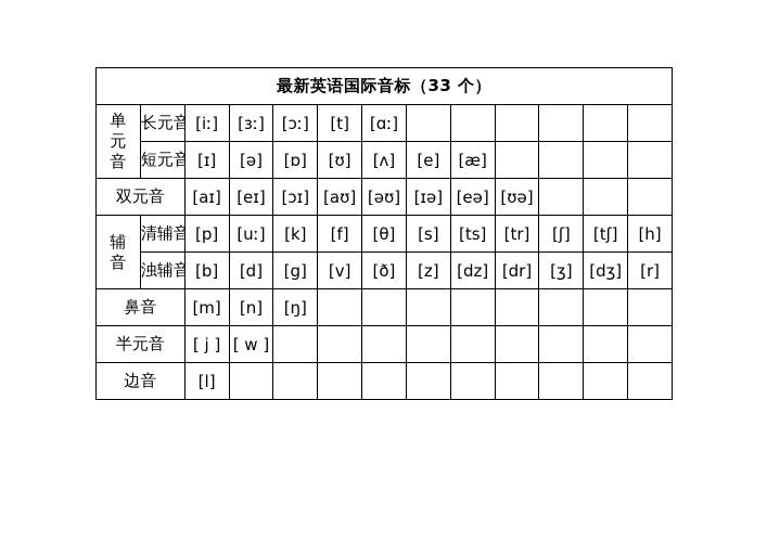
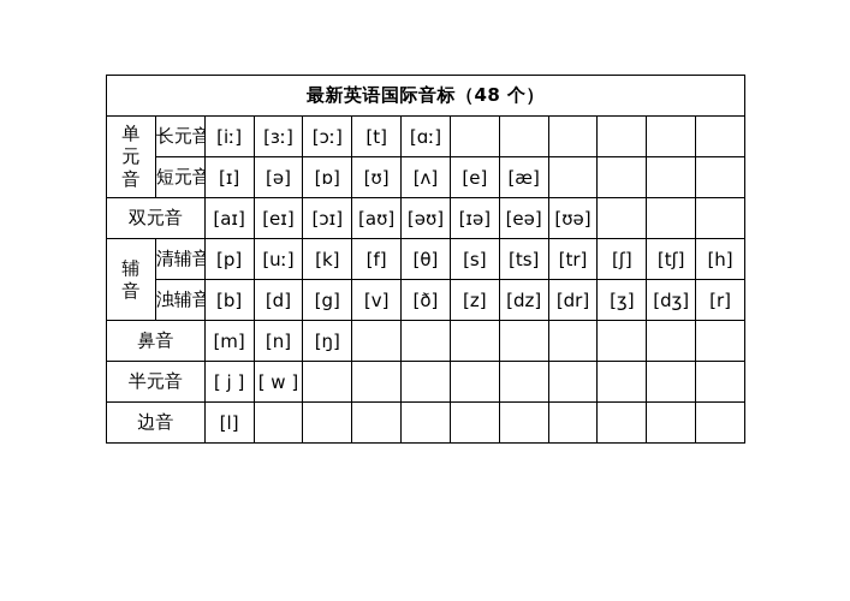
- 最新英语国际音标（33 个）
+ 最新英语国际音标（48 个）
  单 元 音	长元音	[iː]	[ɜː]	[ɔː]	[t]	[ɑː]
  短元音	[ɪ]	[ə]	[ɒ]	[ʊ]	[ʌ]	[e]	[æ]
  双元音	[aɪ]	[eɪ]	[ɔɪ]	[aʊ]	[əʊ]	[ɪə]	[eə]	[ʊə]
  辅 音	清辅音	[p]	[uː]	[k]	[f]	[θ]	[s]	[ts]	[tr]	[ʃ]	[tʃ]	[h]
  浊辅音	[b]	[d]	[g]	[v]	[ð]	[z]	[dz]	[dr]	[ʒ]	[dʒ]	[r]
  鼻音	[m]	[n]	[ŋ]
  半元音	[ j ]	[ w ]
  边音	[l]
